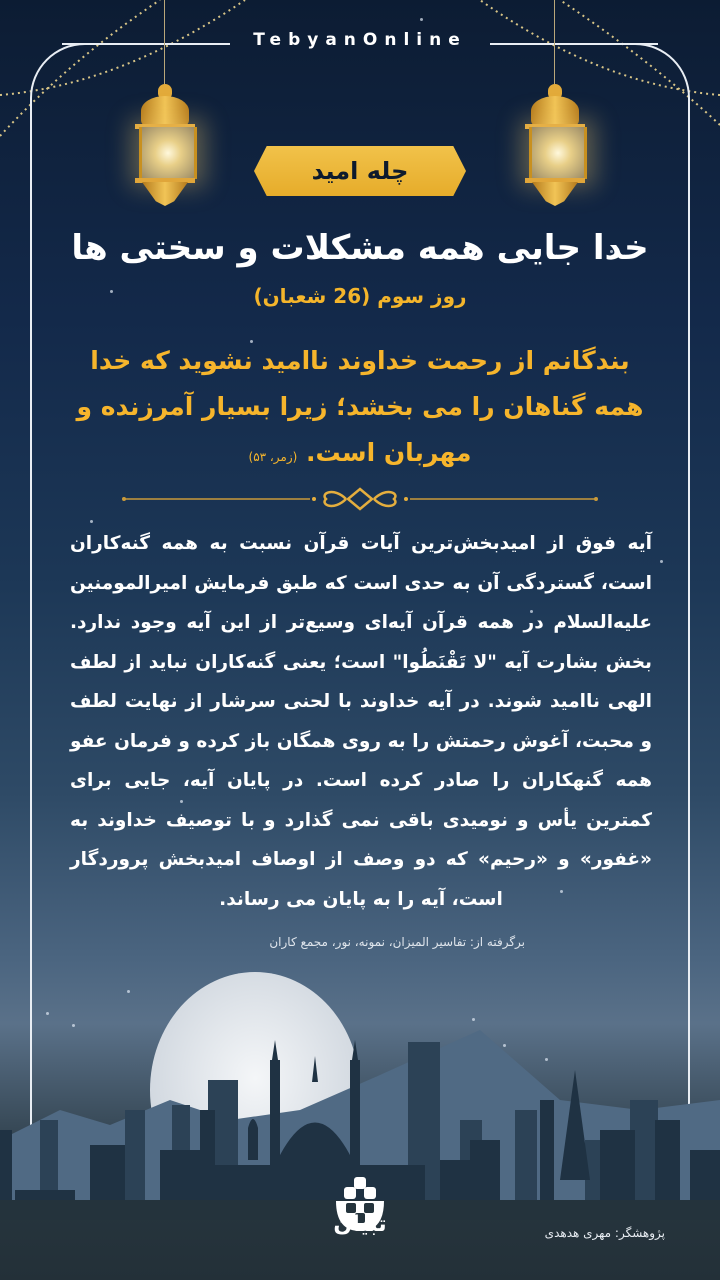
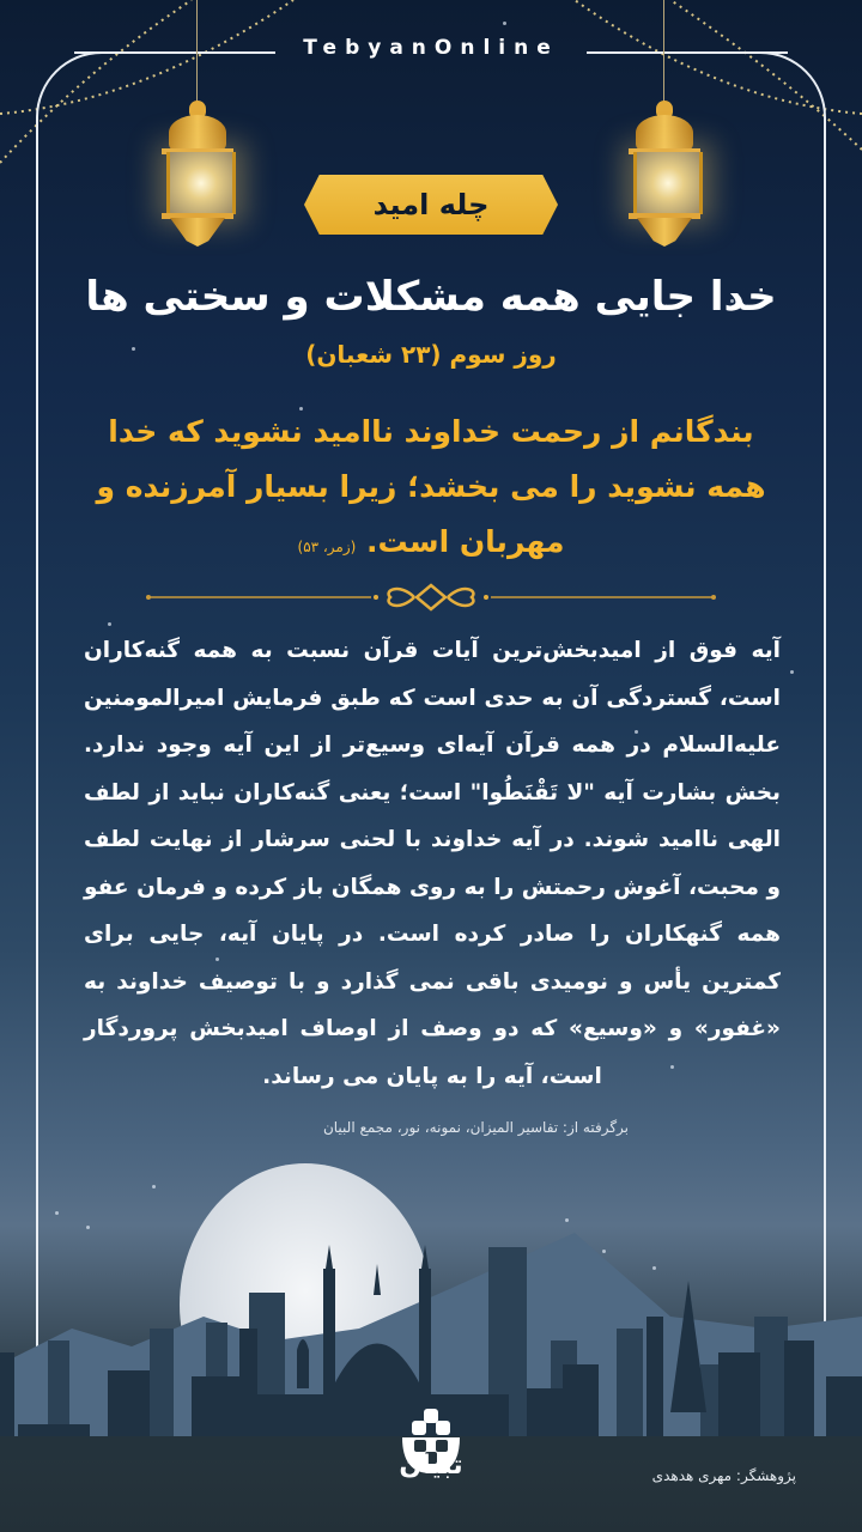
  TebyanOnline
  چله امید
  خدا جایی همه مشکلات و سختی ها
- روز سوم (26 شعبان)
+ روز سوم (۲۳ شعبان)
- بندگانم از رحمت خداوند ناامید نشوید که خدا همه گناهان را می بخشد؛ زیرا بسیار آمرزنده و مهربان است. (زمر، ۵۳)
+ بندگانم از رحمت خداوند ناامید نشوید که خدا همه نشوید را می بخشد؛ زیرا بسیار آمرزنده و مهربان است. (زمر، ۵۳)
- آیه فوق از امیدبخش‌ترین آیات قرآن نسبت به همه گنه‌کاران است، گستردگی آن به حدی است که طبق فرمایش امیرالمومنین علیه‌السلام در همه قرآن آیه‌ای وسیع‌تر از این آیه وجود ندارد. بخش بشارت آیه "لا تَقْنَطُوا" است؛ یعنی گنه‌کاران نباید از لطف الهی ناامید شوند. در آیه خداوند با لحنی سرشار از نهایت لطف و محبت، آغوش رحمتش را به روی همگان باز کرده و فرمان عفو همه گنهکاران را صادر کرده است. در پایان آیه، جایی برای کمترین یأس و نومیدی باقی نمی گذارد و با توصیف خداوند به «غفور» و «رحیم» که دو وصف از اوصاف امیدبخش پروردگار است، آیه را به پایان می رساند.
+ آیه فوق از امیدبخش‌ترین آیات قرآن نسبت به همه گنه‌کاران است، گستردگی آن به حدی است که طبق فرمایش امیرالمومنین علیه‌السلام در همه قرآن آیه‌ای وسیع‌تر از این آیه وجود ندارد. بخش بشارت آیه "لا تَقْنَطُوا" است؛ یعنی گنه‌کاران نباید از لطف الهی ناامید شوند. در آیه خداوند با لحنی سرشار از نهایت لطف و محبت، آغوش رحمتش را به روی همگان باز کرده و فرمان عفو همه گنهکاران را صادر کرده است. در پایان آیه، جایی برای کمترین یأس و نومیدی باقی نمی گذارد و با توصیف خداوند به «غفور» و «وسیع» که دو وصف از اوصاف امیدبخش پروردگار است، آیه را به پایان می رساند.
- برگرفته از: تفاسیر المیزان، نمونه، نور، مجمع کاران
+ برگرفته از: تفاسیر المیزان، نمونه، نور، مجمع البیان
  تبیان
  پژوهشگر: مهری هدهدی
